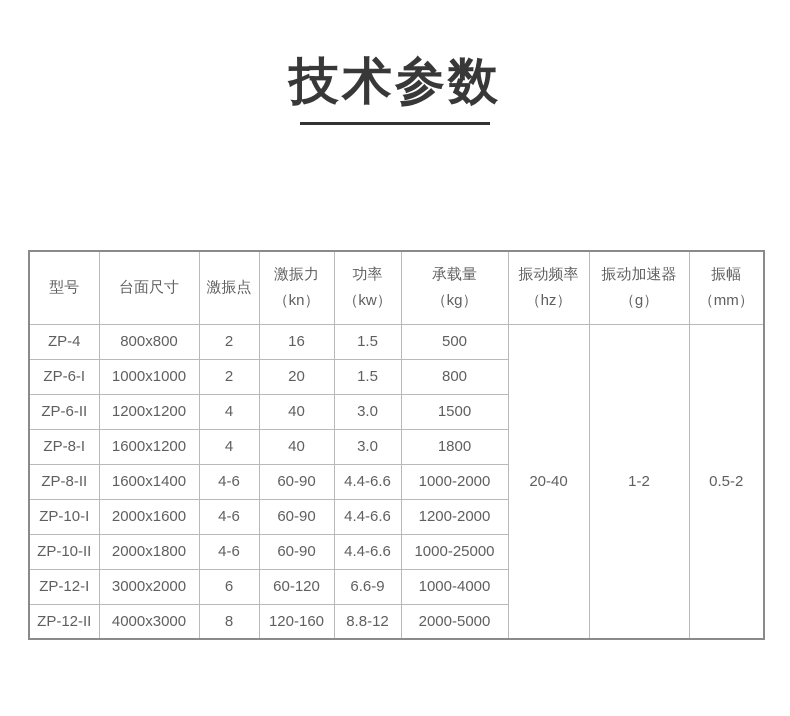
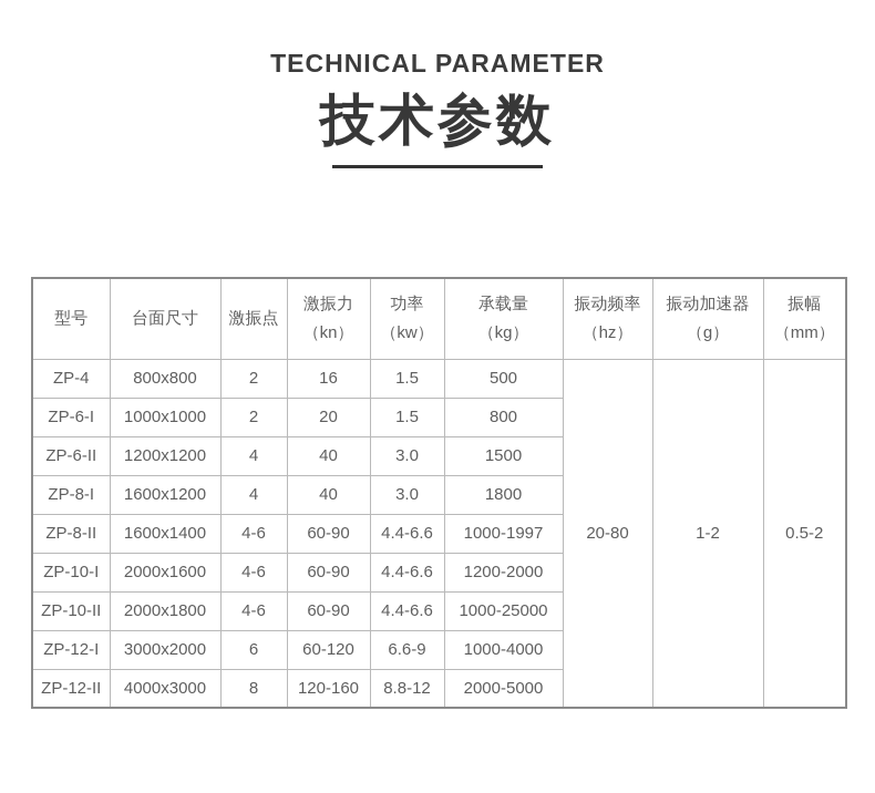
+ TECHNICAL PARAMETER
  技术参数
  型号	台面尺寸	激振点	激振力（kn）	功率（kw）	承载量（kg）	振动频率（hz）	振动加速器（g）	振幅（mm）
- ZP-4	800x800	2	16	1.5	500	20-40	1-2	0.5-2
+ ZP-4	800x800	2	16	1.5	500	20-80	1-2	0.5-2
  ZP-6-I	1000x1000	2	20	1.5	800
  ZP-6-II	1200x1200	4	40	3.0	1500
  ZP-8-I	1600x1200	4	40	3.0	1800
- ZP-8-II	1600x1400	4-6	60-90	4.4-6.6	1000-2000
+ ZP-8-II	1600x1400	4-6	60-90	4.4-6.6	1000-1997
  ZP-10-I	2000x1600	4-6	60-90	4.4-6.6	1200-2000
  ZP-10-II	2000x1800	4-6	60-90	4.4-6.6	1000-25000
  ZP-12-I	3000x2000	6	60-120	6.6-9	1000-4000
  ZP-12-II	4000x3000	8	120-160	8.8-12	2000-5000
